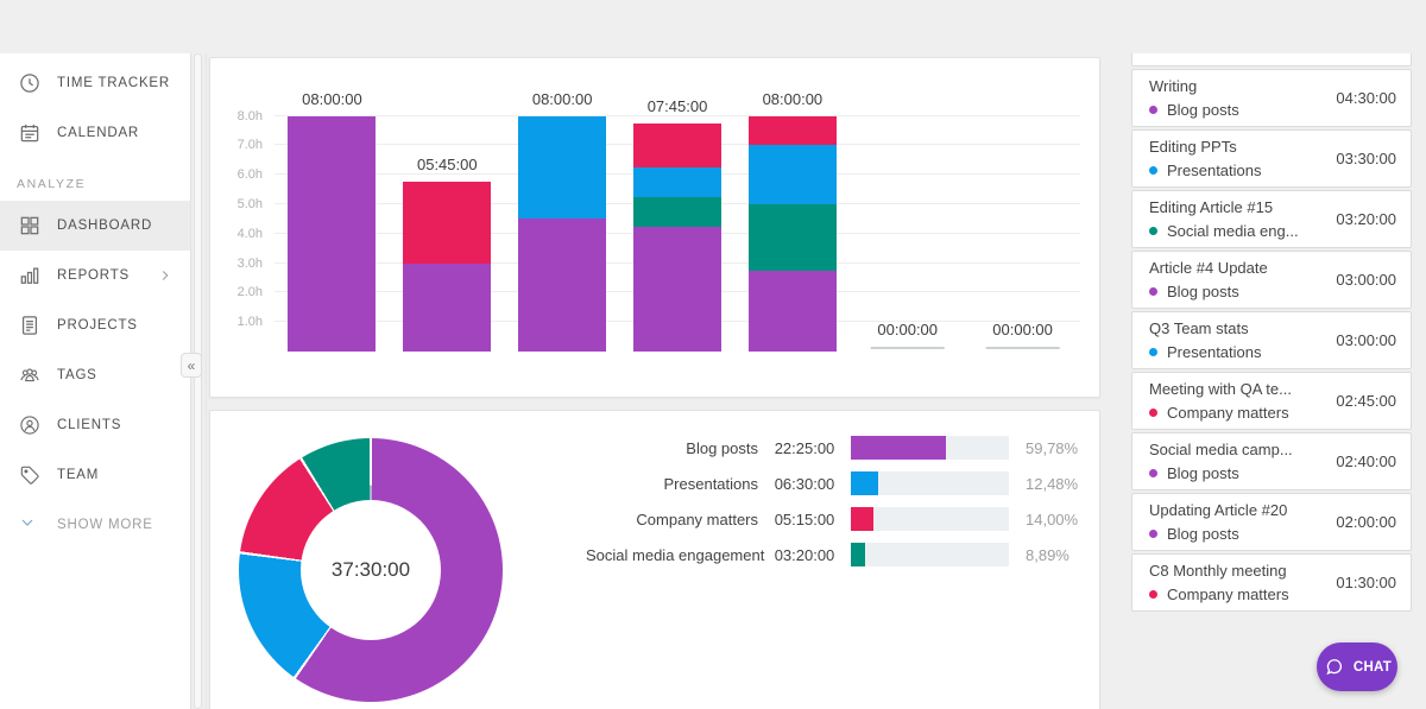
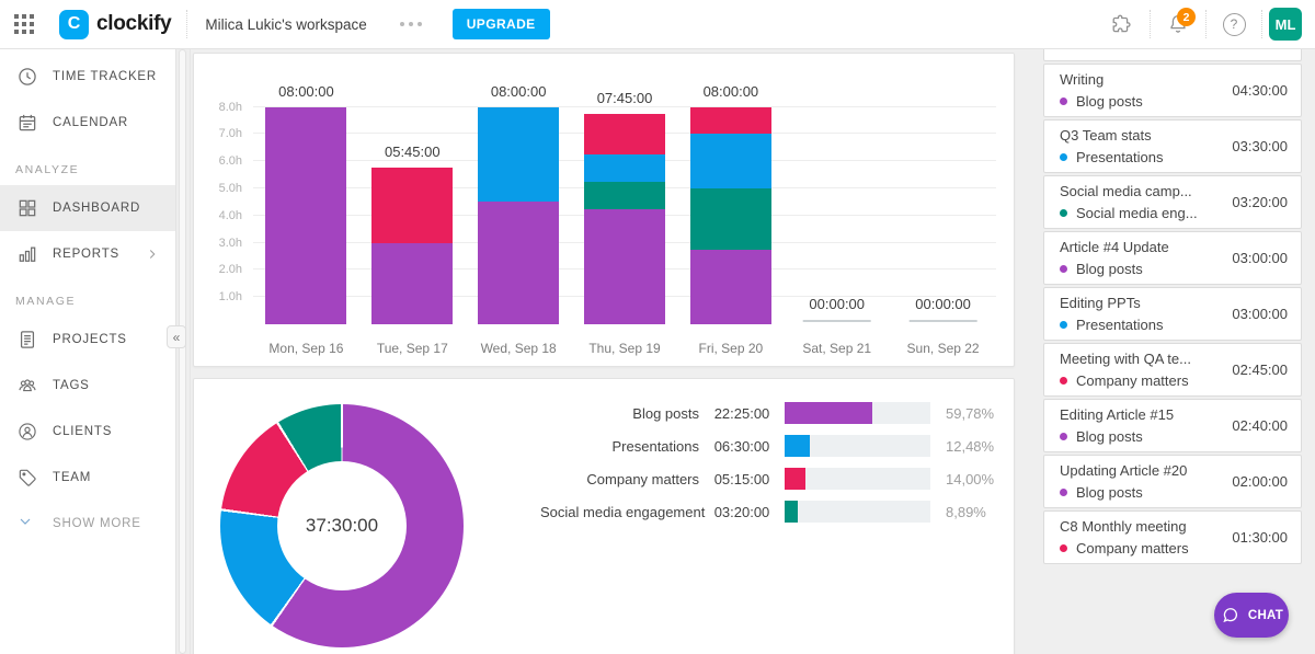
+ C
+ clockify
+ Milica Lukic's workspace
+ UPGRADE
+ 2
+ ?
+ ML
  TIME TRACKER
  CALENDAR
  ANALYZE
  DASHBOARD
  REPORTS
+ MANAGE
  PROJECTS
  TAGS
  CLIENTS
  TEAM
  SHOW MORE
  «
  1.0h
  2.0h
  3.0h
  4.0h
  5.0h
  6.0h
  7.0h
  8.0h
  08:00:00
  05:45:00
  08:00:00
  07:45:00
  08:00:00
  00:00:00
  00:00:00
+ Mon, Sep 16
+ Tue, Sep 17
+ Wed, Sep 18
+ Thu, Sep 19
+ Fri, Sep 20
+ Sat, Sep 21
+ Sun, Sep 22
  37:30:00
  Blog posts
  22:25:00
  59,78%
  Presentations
  06:30:00
  12,48%
  Company matters
  05:15:00
  14,00%
  Social media engagement
  03:20:00
  8,89%
  Writing
  Blog posts
  04:30:00
- Editing PPTs
+ Q3 Team stats
  Presentations
  03:30:00
- Editing Article #15
+ Social media camp...
  Social media eng...
  03:20:00
  Article #4 Update
  Blog posts
  03:00:00
- Q3 Team stats
+ Editing PPTs
  Presentations
  03:00:00
  Meeting with QA te...
  Company matters
  02:45:00
- Social media camp...
+ Editing Article #15
  Blog posts
  02:40:00
  Updating Article #20
  Blog posts
  02:00:00
  C8 Monthly meeting
  Company matters
  01:30:00
  CHAT
